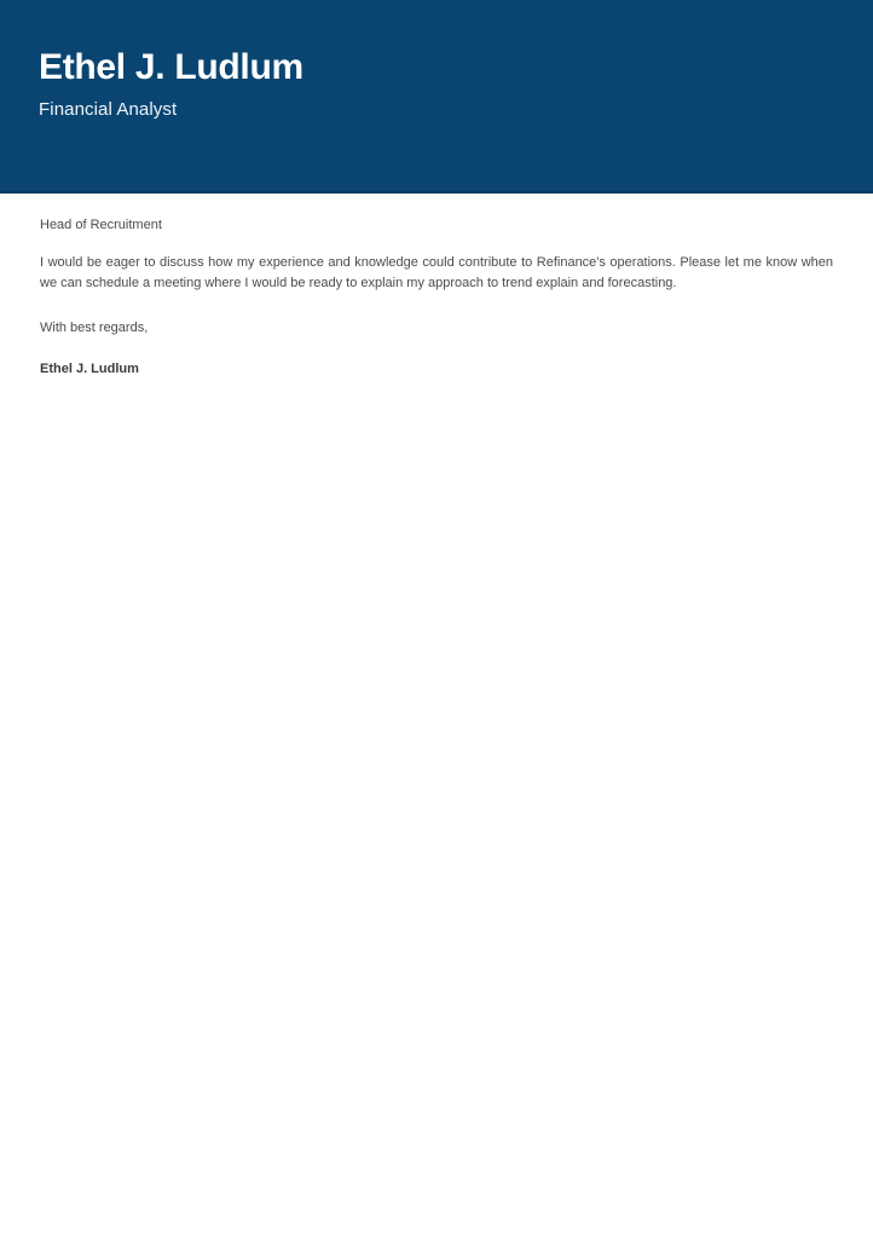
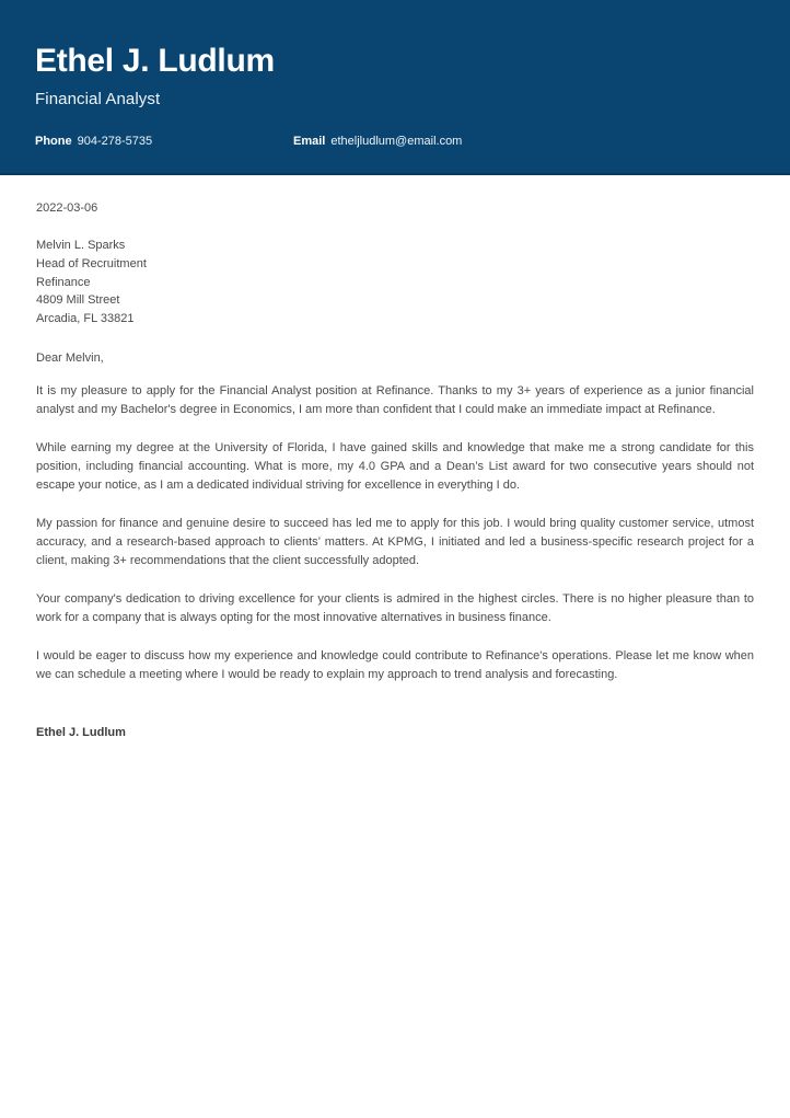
  Ethel J. Ludlum
  Financial Analyst
+ Phone 904-278-5735
+ Email etheljludlum@email.com
+ 2022-03-06
+ Melvin L. Sparks
  Head of Recruitment
+ Refinance
+ 4809 Mill Street
+ Arcadia, FL 33821
+ Dear Melvin,
+ It is my pleasure to apply for the Financial Analyst position at Refinance. Thanks to my 3+ years of experience as a junior financial analyst and my Bachelor's degree in Economics, I am more than confident that I could make an immediate impact at Refinance.
+ While earning my degree at the University of Florida, I have gained skills and knowledge that make me a strong candidate for this position, including financial accounting. What is more, my 4.0 GPA and a Dean’s List award for two consecutive years should not escape your notice, as I am a dedicated individual striving for excellence in everything I do.
+ My passion for finance and genuine desire to succeed has led me to apply for this job. I would bring quality customer service, utmost accuracy, and a research-based approach to clients’ matters. At KPMG, I initiated and led a business-specific research project for a client, making 3+ recommendations that the client successfully adopted.
+ Your company's dedication to driving excellence for your clients is admired in the highest circles. There is no higher pleasure than to work for a company that is always opting for the most innovative alternatives in business finance.
- I would be eager to discuss how my experience and knowledge could contribute to Refinance's operations. Please let me know when we can schedule a meeting where I would be ready to explain my approach to trend explain and forecasting.
+ I would be eager to discuss how my experience and knowledge could contribute to Refinance's operations. Please let me know when we can schedule a meeting where I would be ready to explain my approach to trend analysis and forecasting.
- With best regards,
  Ethel J. Ludlum
